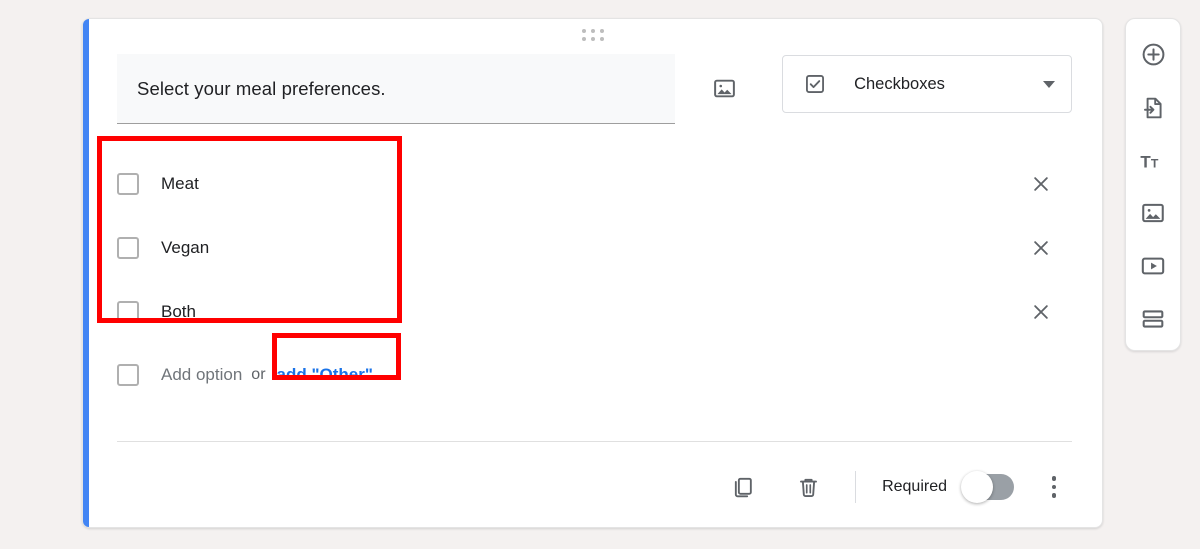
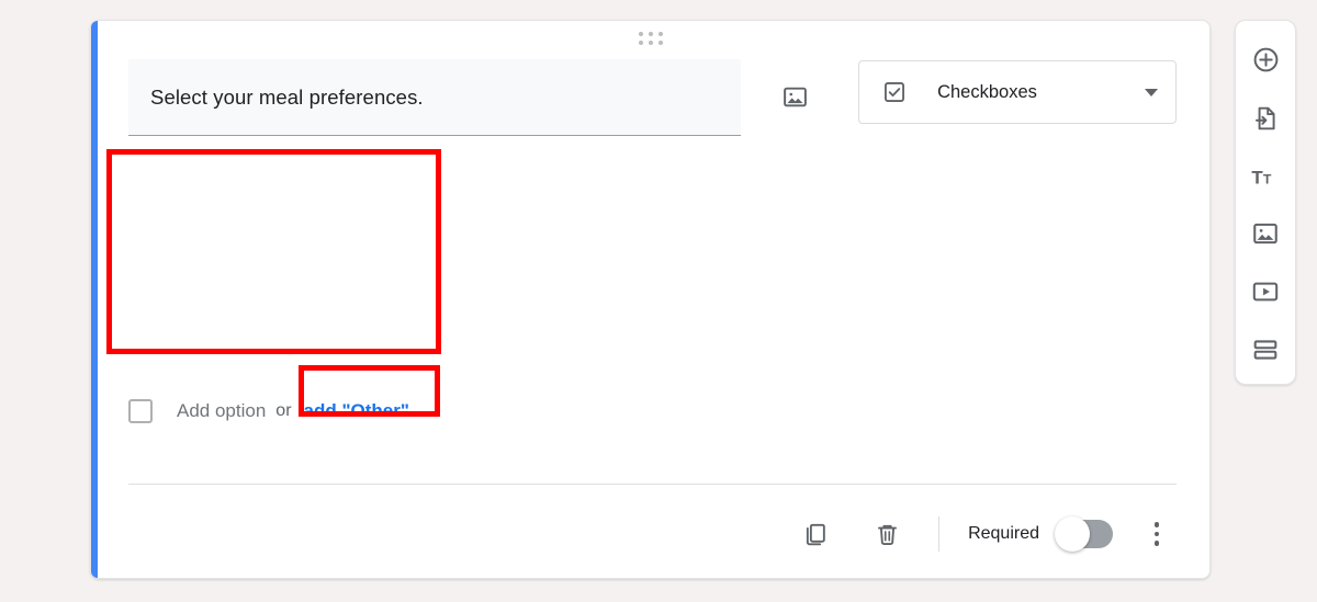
  Select your meal preferences.
  Checkboxes
- Meat
- Vegan
- Both
  Add option
  or
  add "Other"
  Required
  T
  T
